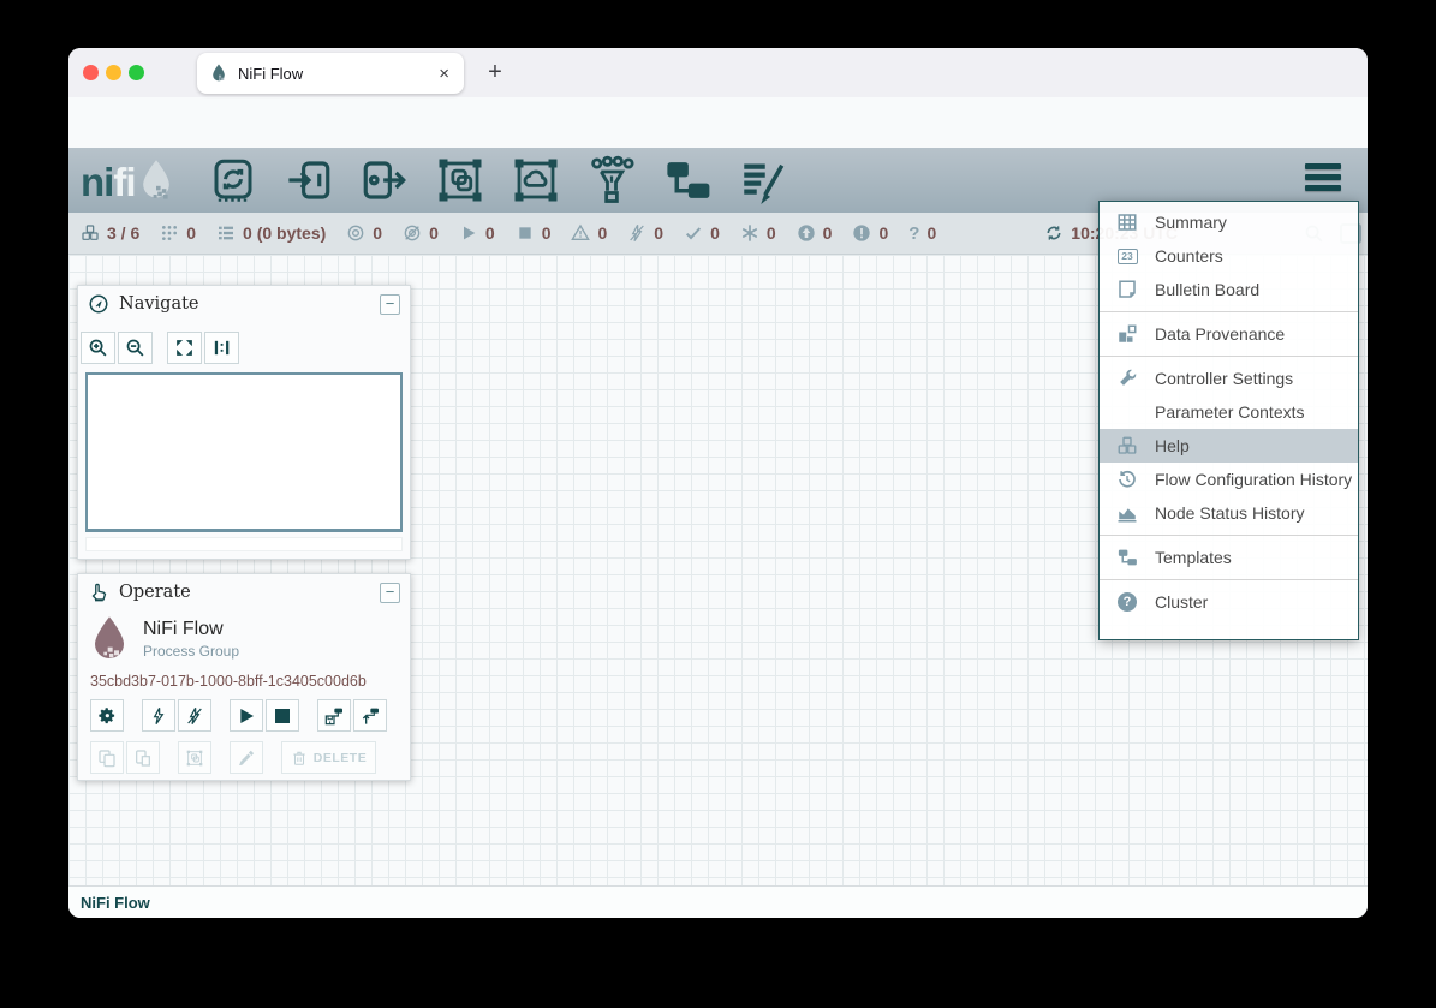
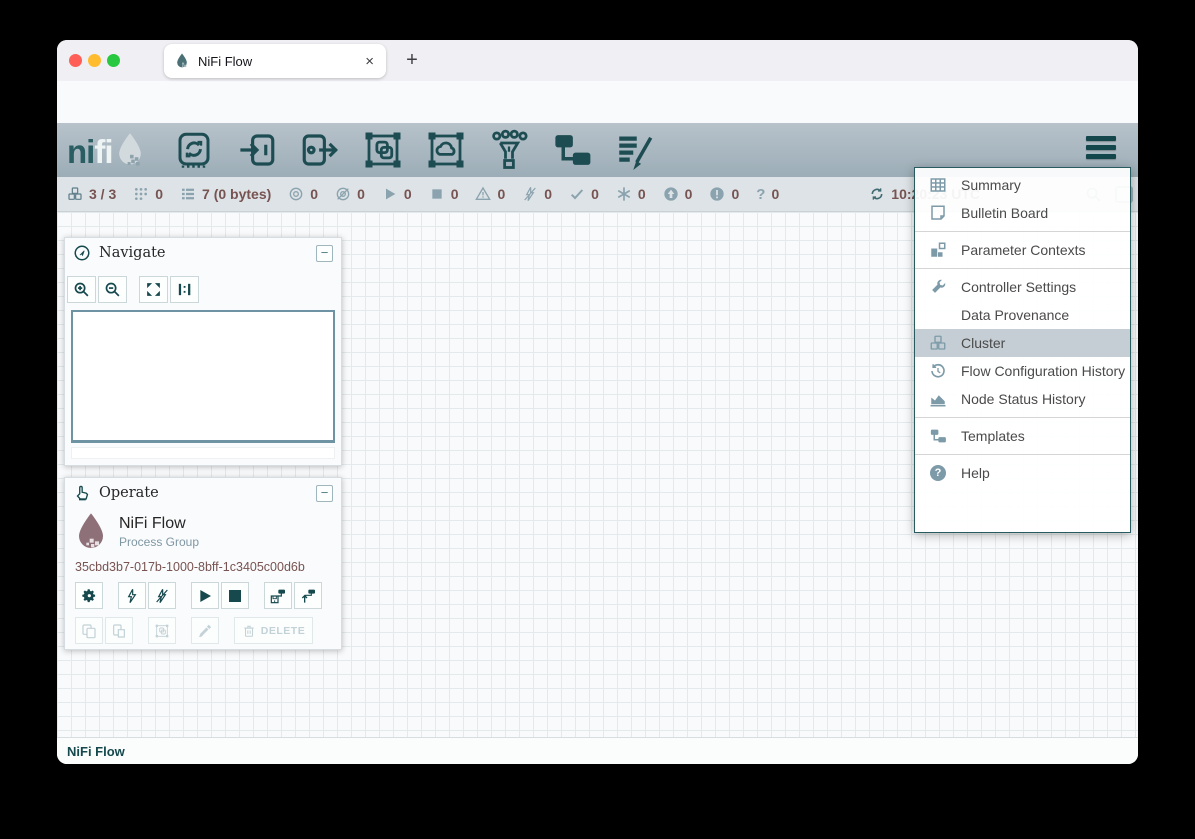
  NiFi Flow
  ×
  +
  ni
  fi
- 3 / 6
+ 3 / 3
  0
- 0 (0 bytes)
+ 7 (0 bytes)
  0
  0
  0
  0
  0
  0
  0
  0
  0
  0
  ?
  0
  Navigate
  −
  Operate
  −
  NiFi Flow
  Process Group
  35cbd3b7-017b-1000-8bff-1c3405c00d6b
  DELETE
  NiFi Flow
  Summary
- 23
- Counters
  Bulletin Board
- Data Provenance
+ Parameter Contexts
  Controller Settings
- Parameter Contexts
+ Data Provenance
- Help
+ Cluster
  Flow Configuration History
  Node Status History
  Templates
  ?
- Cluster
+ Help
